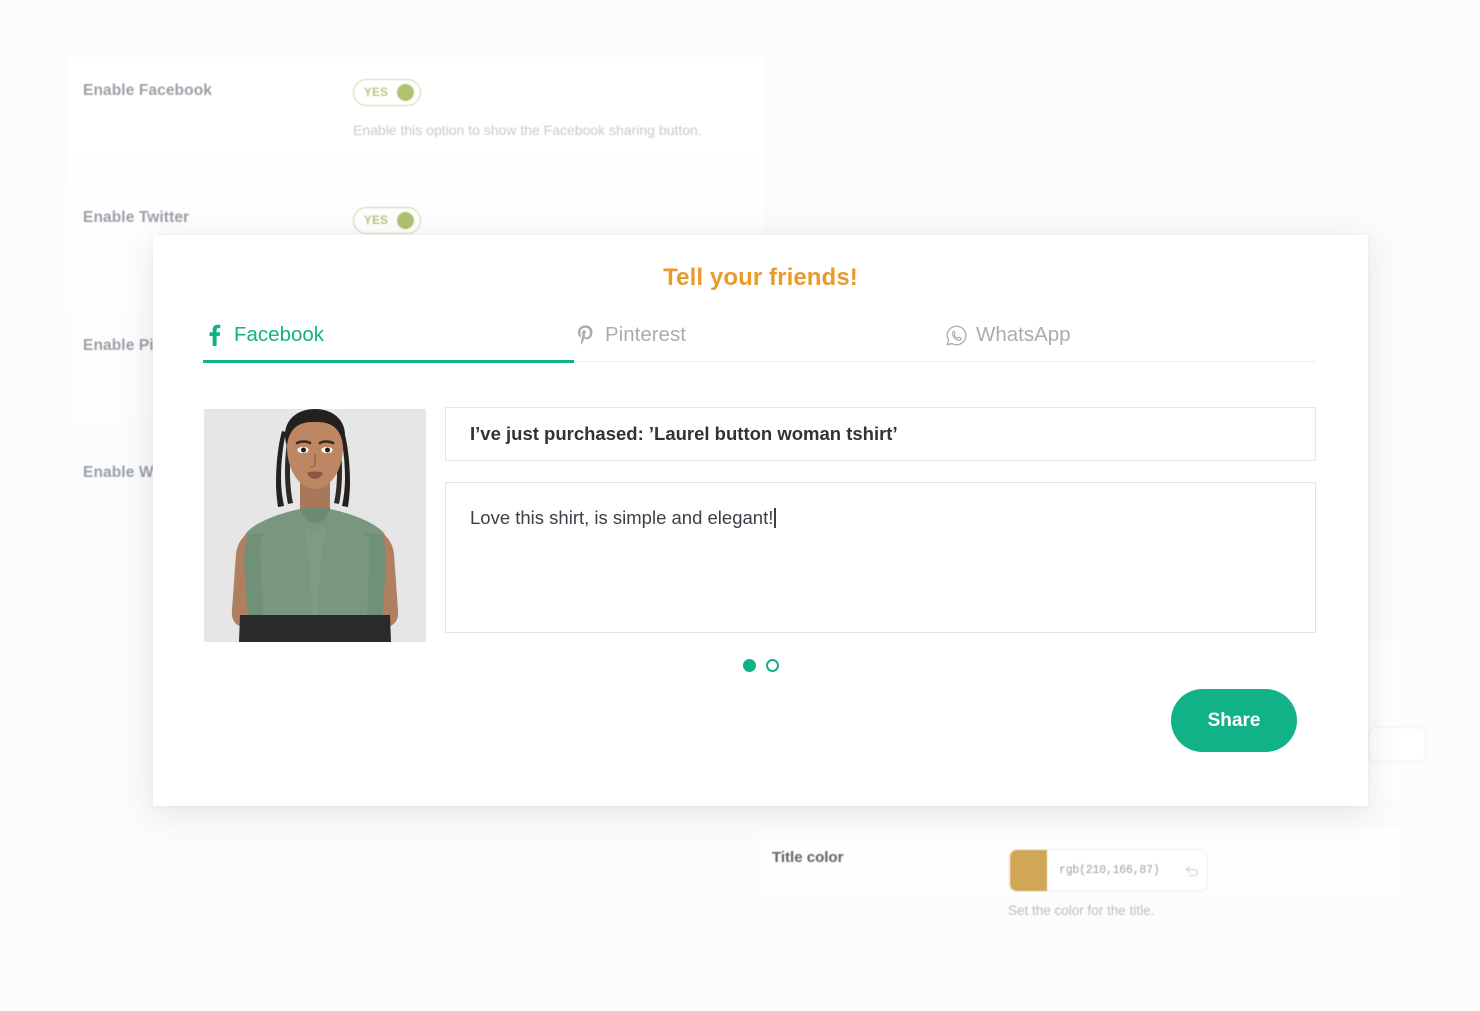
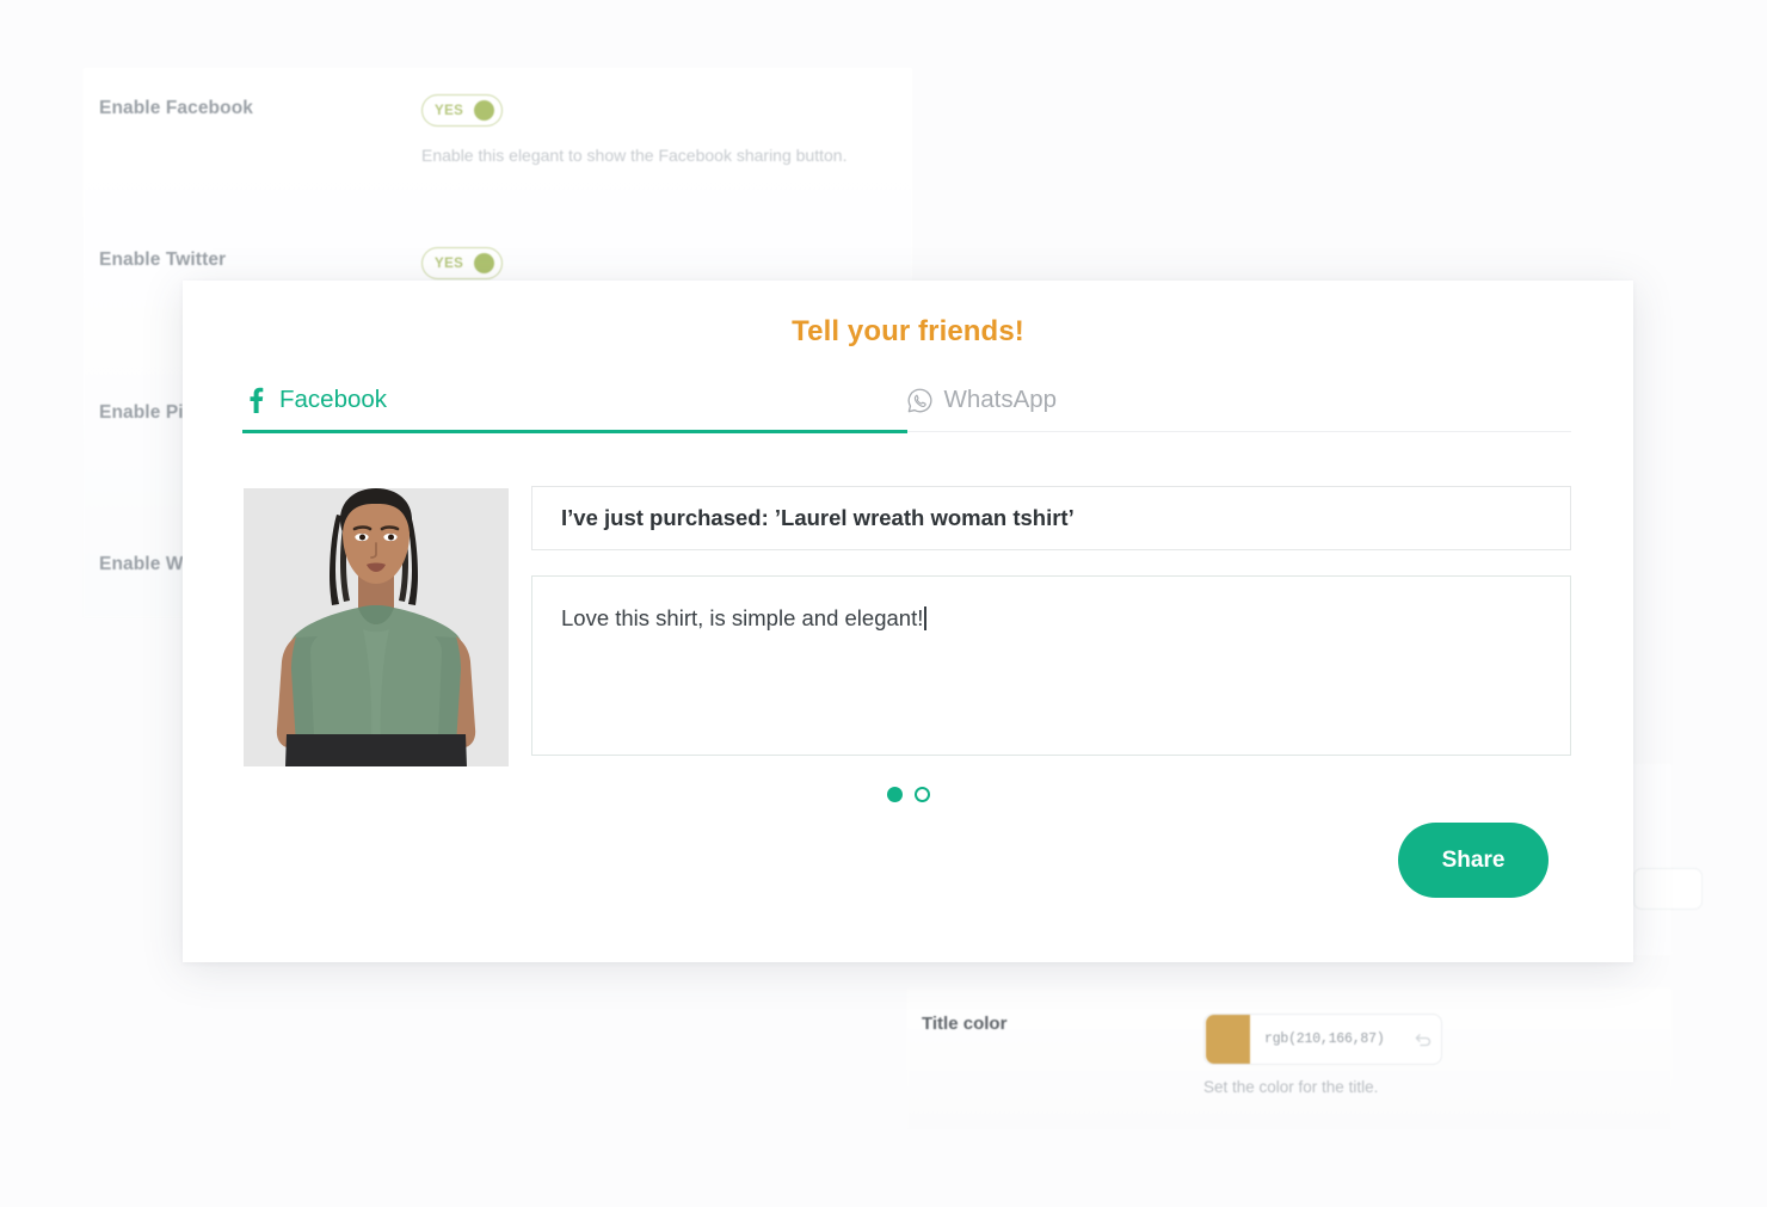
  Enable Facebook
  YES
- Enable this option to show the Facebook sharing button.
+ Enable this elegant to show the Facebook sharing button.
  Enable Twitter
  YES
  Enable Pi
  Enable W
  Title color
  rgb(210,166,87)
  Set the color for the title.
  Tell your friends!
  Facebook
- Pinterest
  WhatsApp
- I’ve just purchased: ’Laurel button woman tshirt’
+ I’ve just purchased: ’Laurel wreath woman tshirt’
  Love this shirt, is simple and elegant!
  Share
